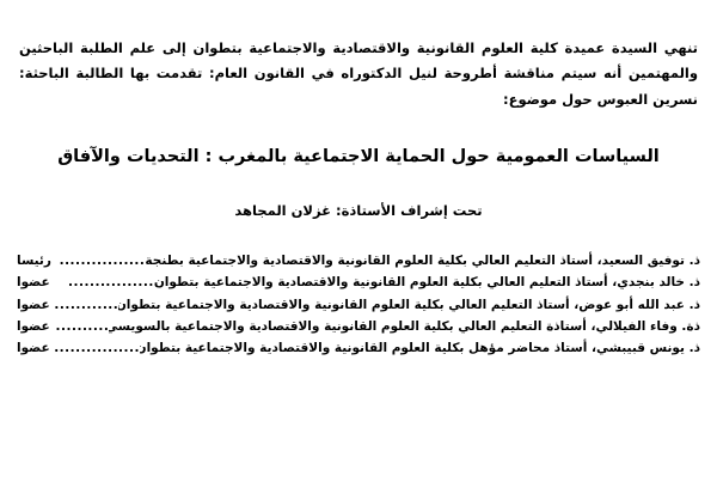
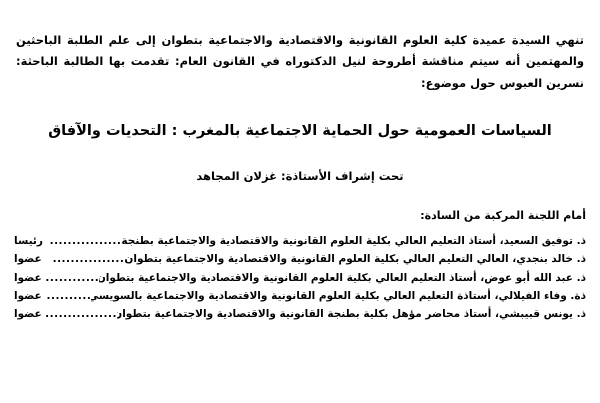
  تنهي السيدة عميدة كلية العلوم القانونية والاقتصادية والاجتماعية بتطوان إلى علم الطلبة الباحثين والمهتمين أنه سيتم مناقشة أطروحة لنيل الدكتوراه في القانون العام: تقدمت بها الطالبة الباحثة: نسرين العبوس حول موضوع:
  السياسات العمومية حول الحماية الاجتماعية بالمغرب : التحديات والآفاق
  تحت إشراف الأستاذة: غزلان المجاهد
+ أمام اللجنة المركبة من السادة:
  ذ. توفيق السعيد، أستاذ التعليم العالي بكلية العلوم القانونية والاقتصادية والاجتماعية بطنجة
  ................
  رئيسا
- ذ. خالد بنجدي، أستاذ التعليم العالي بكلية العلوم القانونية والاقتصادية والاجتماعية بتطوان
+ ذ. خالد بنجدي، العالي التعليم العالي بكلية العلوم القانونية والاقتصادية والاجتماعية بتطوان
  ................
  عضوا
  ذ. عبد الله أبو عوض، أستاذ التعليم العالي بكلية العلوم القانونية والاقتصادية والاجتماعية بتطوان
  ............
  عضوا
  ذة. وفاء الفيلالي، أستاذة التعليم العالي بكلية العلوم القانونية والاقتصادية والاجتماعية بالسويسي
  ..........
  عضوا
- ذ. يونس قبيبشي، أستاذ محاضر مؤهل بكلية العلوم القانونية والاقتصادية والاجتماعية بتطوان
+ ذ. يونس قبيبشي، أستاذ محاضر مؤهل بكلية بطنجة القانونية والاقتصادية والاجتماعية بتطوان
  ................
  عضوا
